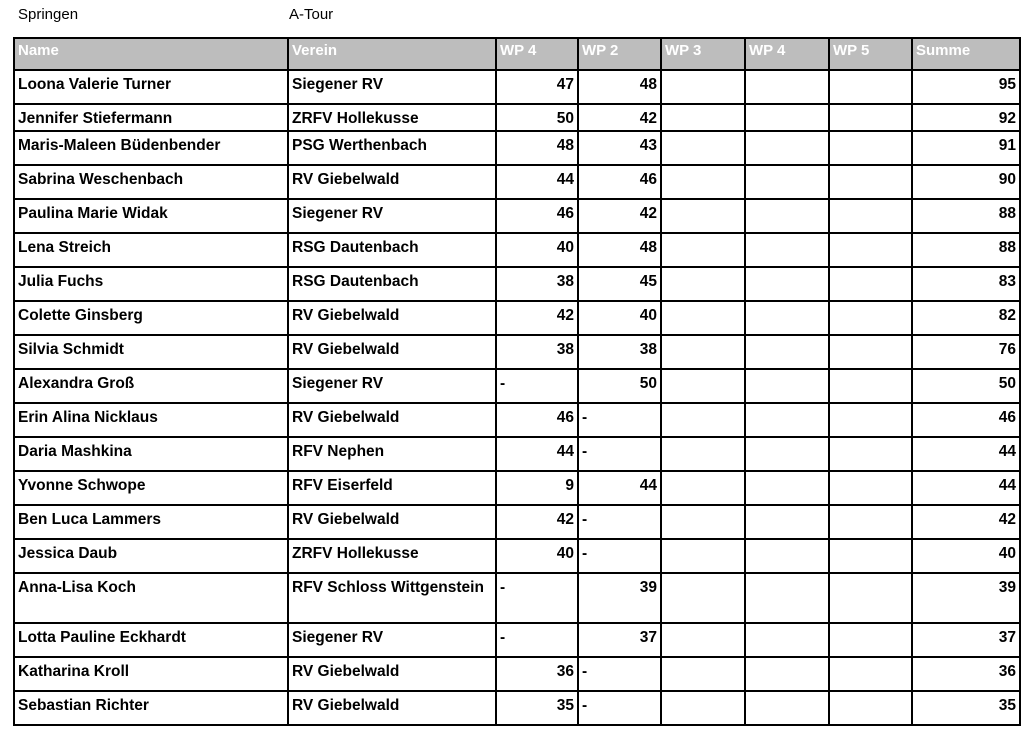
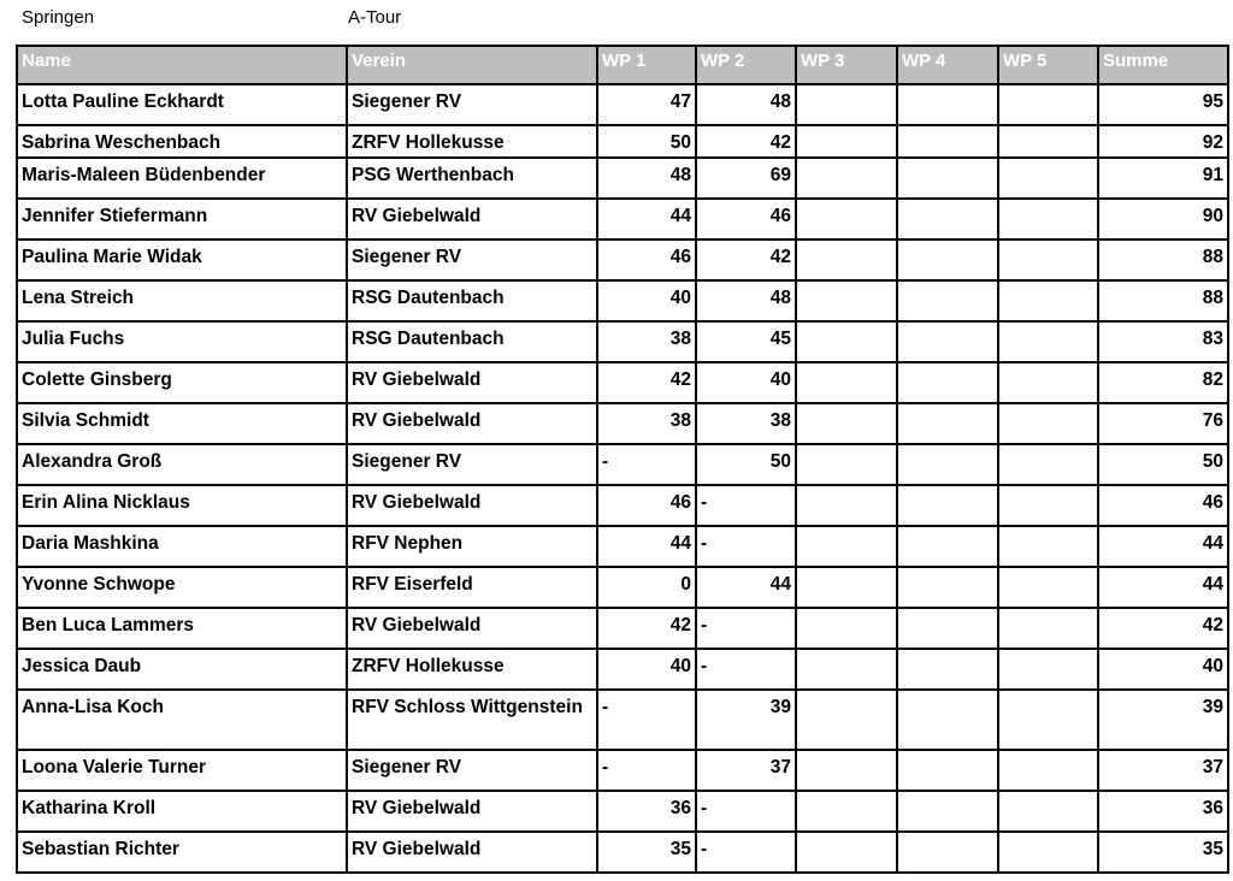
  Springen
  A-Tour
- Name	Verein	WP 4	WP 2	WP 3	WP 4	WP 5	Summe
+ Name	Verein	WP 1	WP 2	WP 3	WP 4	WP 5	Summe
- Loona Valerie Turner	Siegener RV	47	48				95
+ Lotta Pauline Eckhardt	Siegener RV	47	48				95
- Jennifer Stiefermann	ZRFV Hollekusse	50	42				92
+ Sabrina Weschenbach	ZRFV Hollekusse	50	42				92
- Maris-Maleen Büdenbender	PSG Werthenbach	48	43				91
+ Maris-Maleen Büdenbender	PSG Werthenbach	48	69				91
- Sabrina Weschenbach	RV Giebelwald	44	46				90
+ Jennifer Stiefermann	RV Giebelwald	44	46				90
  Paulina Marie Widak	Siegener RV	46	42				88
  Lena Streich	RSG Dautenbach	40	48				88
  Julia Fuchs	RSG Dautenbach	38	45				83
  Colette Ginsberg	RV Giebelwald	42	40				82
  Silvia Schmidt	RV Giebelwald	38	38				76
  Alexandra Groß	Siegener RV	-	50				50
  Erin Alina Nicklaus	RV Giebelwald	46	-				46
  Daria Mashkina	RFV Nephen	44	-				44
- Yvonne Schwope	RFV Eiserfeld	9	44				44
+ Yvonne Schwope	RFV Eiserfeld	0	44				44
  Ben Luca Lammers	RV Giebelwald	42	-				42
  Jessica Daub	ZRFV Hollekusse	40	-				40
  Anna-Lisa Koch	RFV Schloss Wittgenstein	-	39				39
- Lotta Pauline Eckhardt	Siegener RV	-	37				37
+ Loona Valerie Turner	Siegener RV	-	37				37
  Katharina Kroll	RV Giebelwald	36	-				36
  Sebastian Richter	RV Giebelwald	35	-				35
